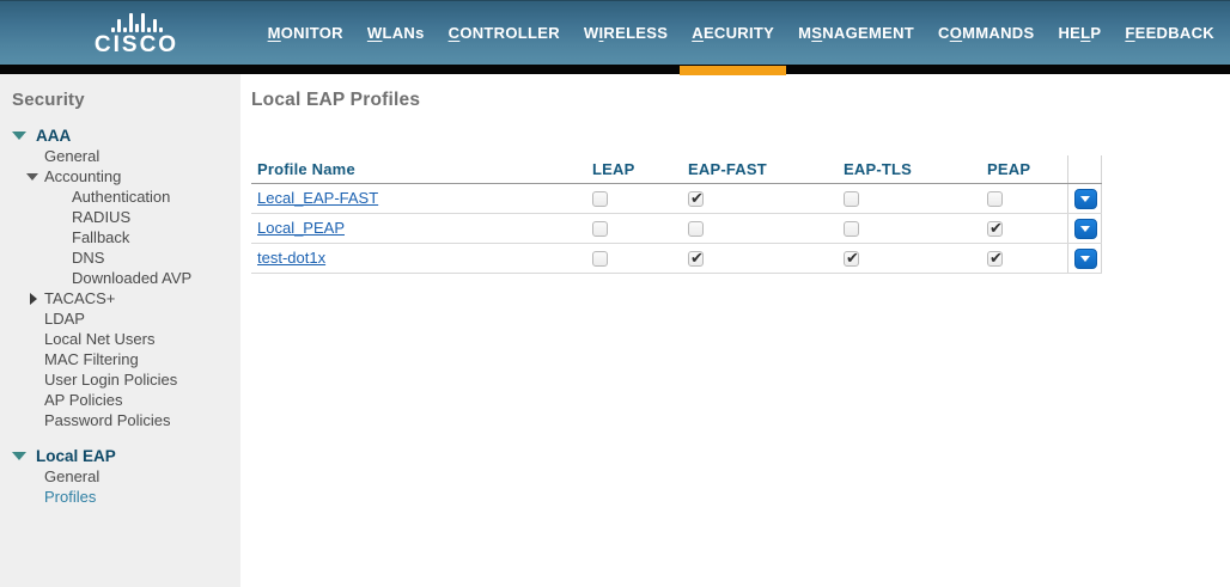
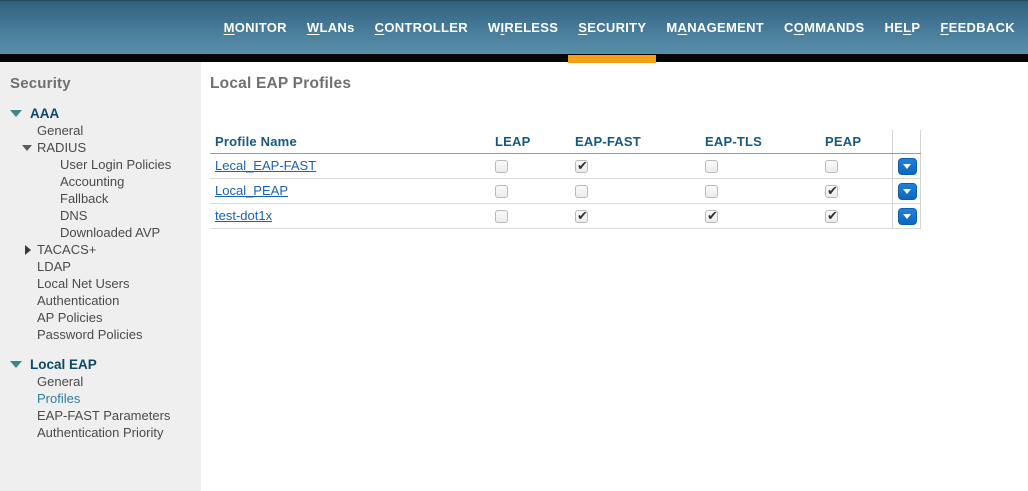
- CISCO
  M
  ONITOR
  W
  LANs
  C
  ONTROLLER
  W
  I
  RELESS
- A
+ S
  ECURITY
  M
- S
+ A
  NAGEMENT
  C
  O
  MMANDS
  HE
  L
  P
  F
  EEDBACK
  Security
  AAA
  General
- Accounting
+ RADIUS
- Authentication
+ User Login Policies
- RADIUS
+ Accounting
  Fallback
  DNS
  Downloaded AVP
  TACACS+
  LDAP
  Local Net Users
- MAC Filtering
- User Login Policies
+ Authentication
  AP Policies
  Password Policies
  Local EAP
  General
  Profiles
+ EAP-FAST Parameters
+ Authentication Priority
  Local EAP Profiles
  Profile Name	LEAP	EAP-FAST	EAP-TLS	PEAP
  Lecal_EAP-FAST
  Local_PEAP
  test-dot1x
